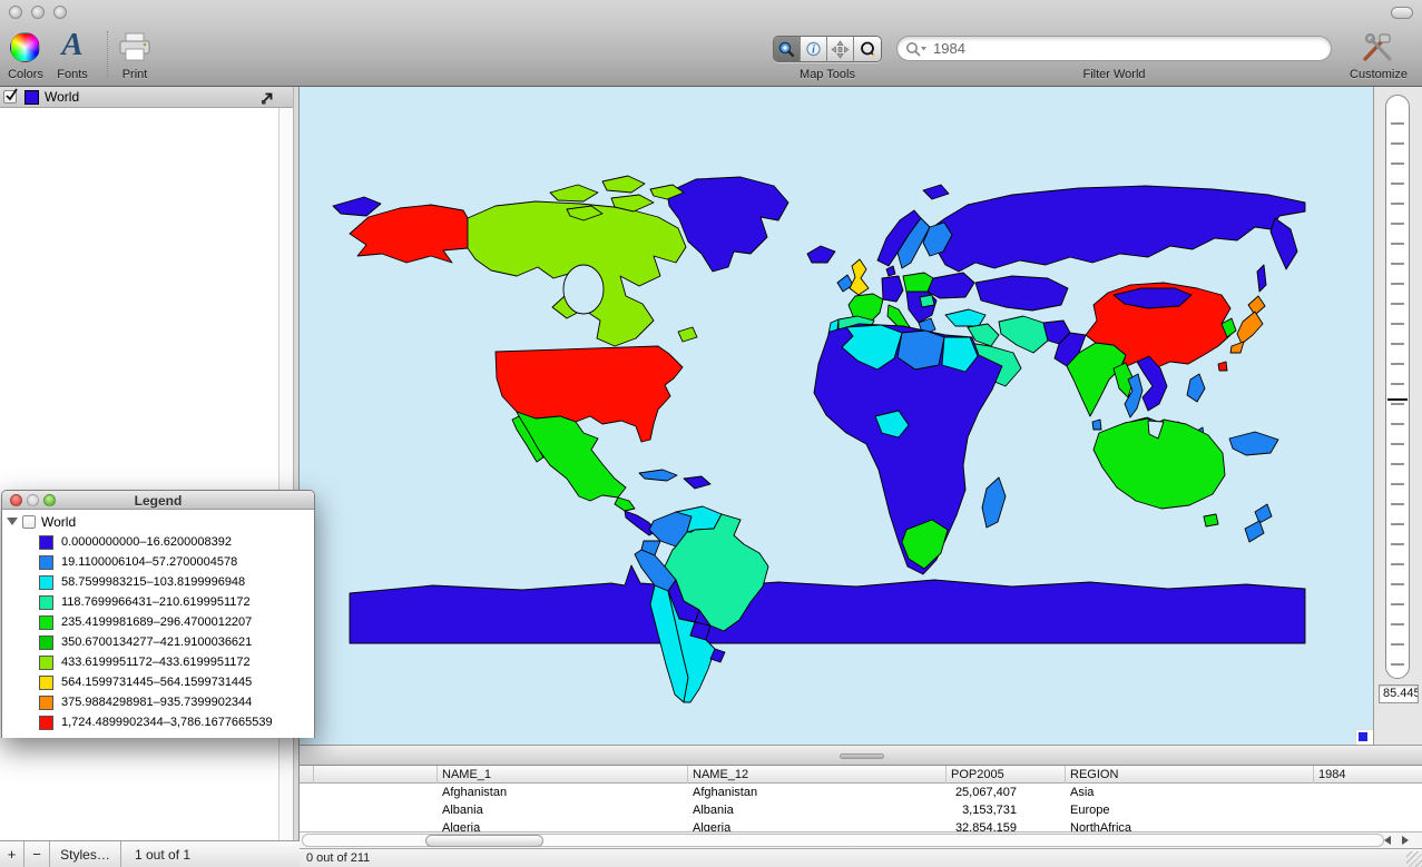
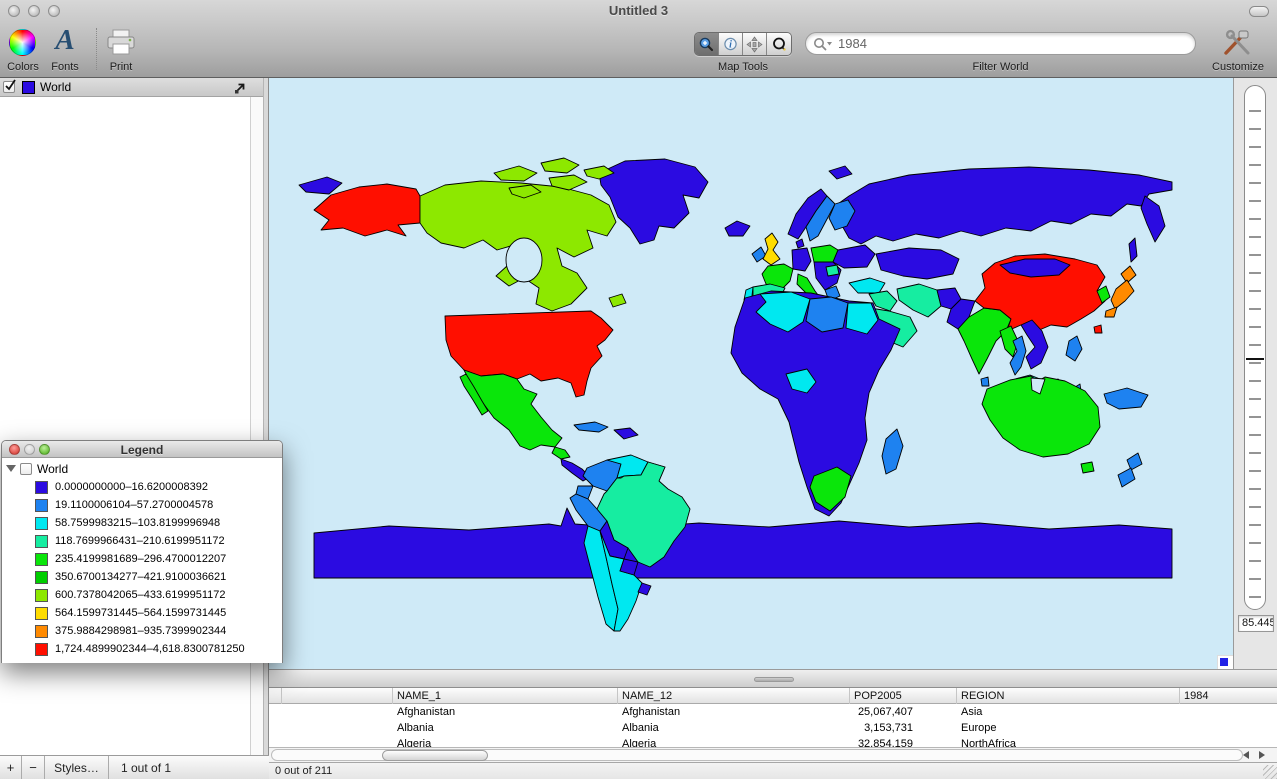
+ Untitled 3
  Colors
  A
  Fonts
  Print
  i
  Map Tools
  1984
  Filter World
  Customize
  World
  +
  −
  Styles…
  1 out of 1
  85.445
  NAME_1
  NAME_12
  POP2005
  REGION
  1984
  Afghanistan
  Afghanistan
  25,067,407
  Asia
  Albania
  Albania
  3,153,731
  Europe
  Algeria
  Algeria
  32,854,159
  NorthAfrica
  0 out of 211
  Legend
  World
  0.0000000000–16.6200008392
  19.1100006104–57.2700004578
  58.7599983215–103.8199996948
  118.7699966431–210.6199951172
  235.4199981689–296.4700012207
  350.6700134277–421.9100036621
- 433.6199951172–433.6199951172
+ 600.7378042065–433.6199951172
  564.1599731445–564.1599731445
  375.9884298981–935.7399902344
- 1,724.4899902344–3,786.1677665539
+ 1,724.4899902344–4,618.8300781250
